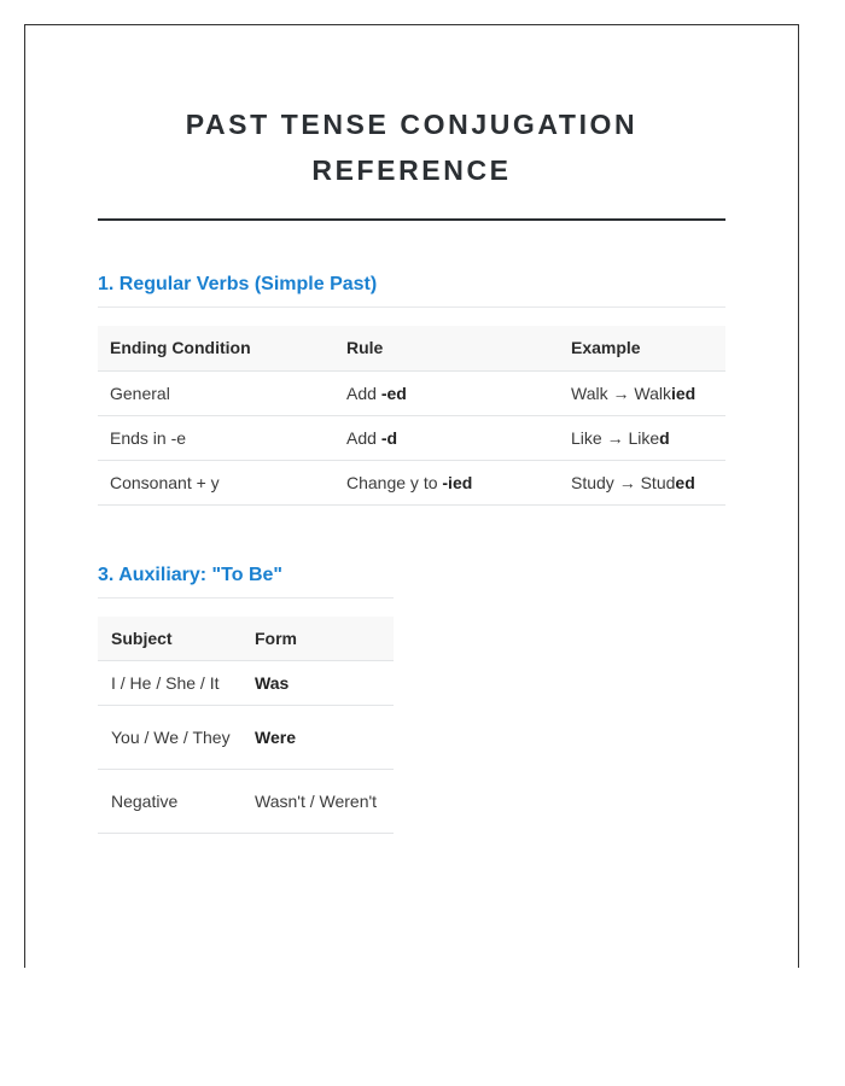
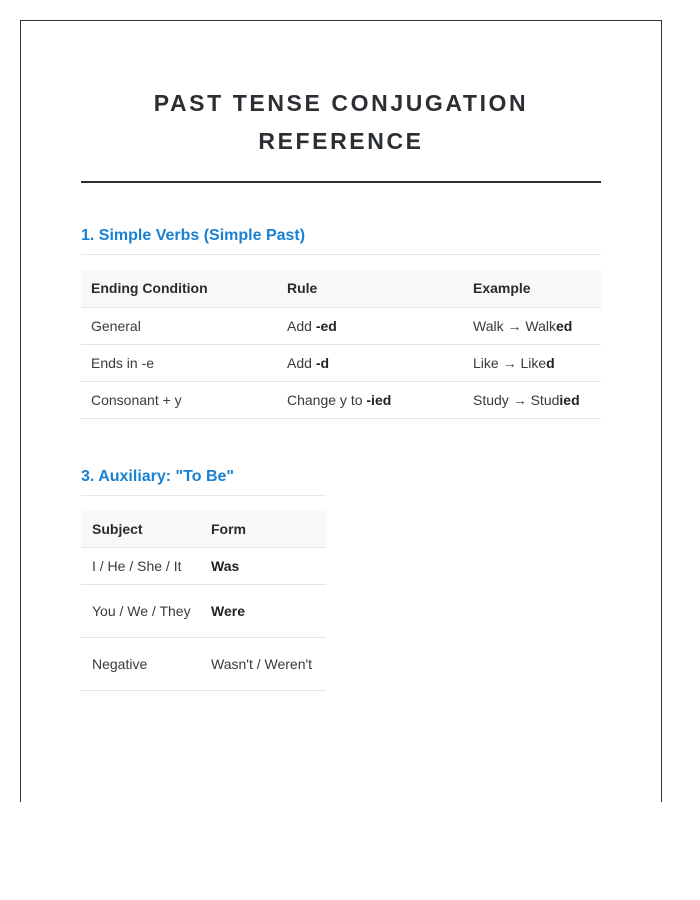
  PAST TENSE CONJUGATION REFERENCE
- 1. Regular Verbs (Simple Past)
+ 1. Simple Verbs (Simple Past)
  Ending Condition	Rule	Example
- General	Add -ed	Walk → Walkied
+ General	Add -ed	Walk → Walked
  Ends in -e	Add -d	Like → Liked
- Consonant + y	Change y to -ied	Study → Studed
+ Consonant + y	Change y to -ied	Study → Studied
  3. Auxiliary: "To Be"
  Subject	Form
  I / He / She / It	Was
  You / We / They	Were
  Negative	Wasn't / Weren't
